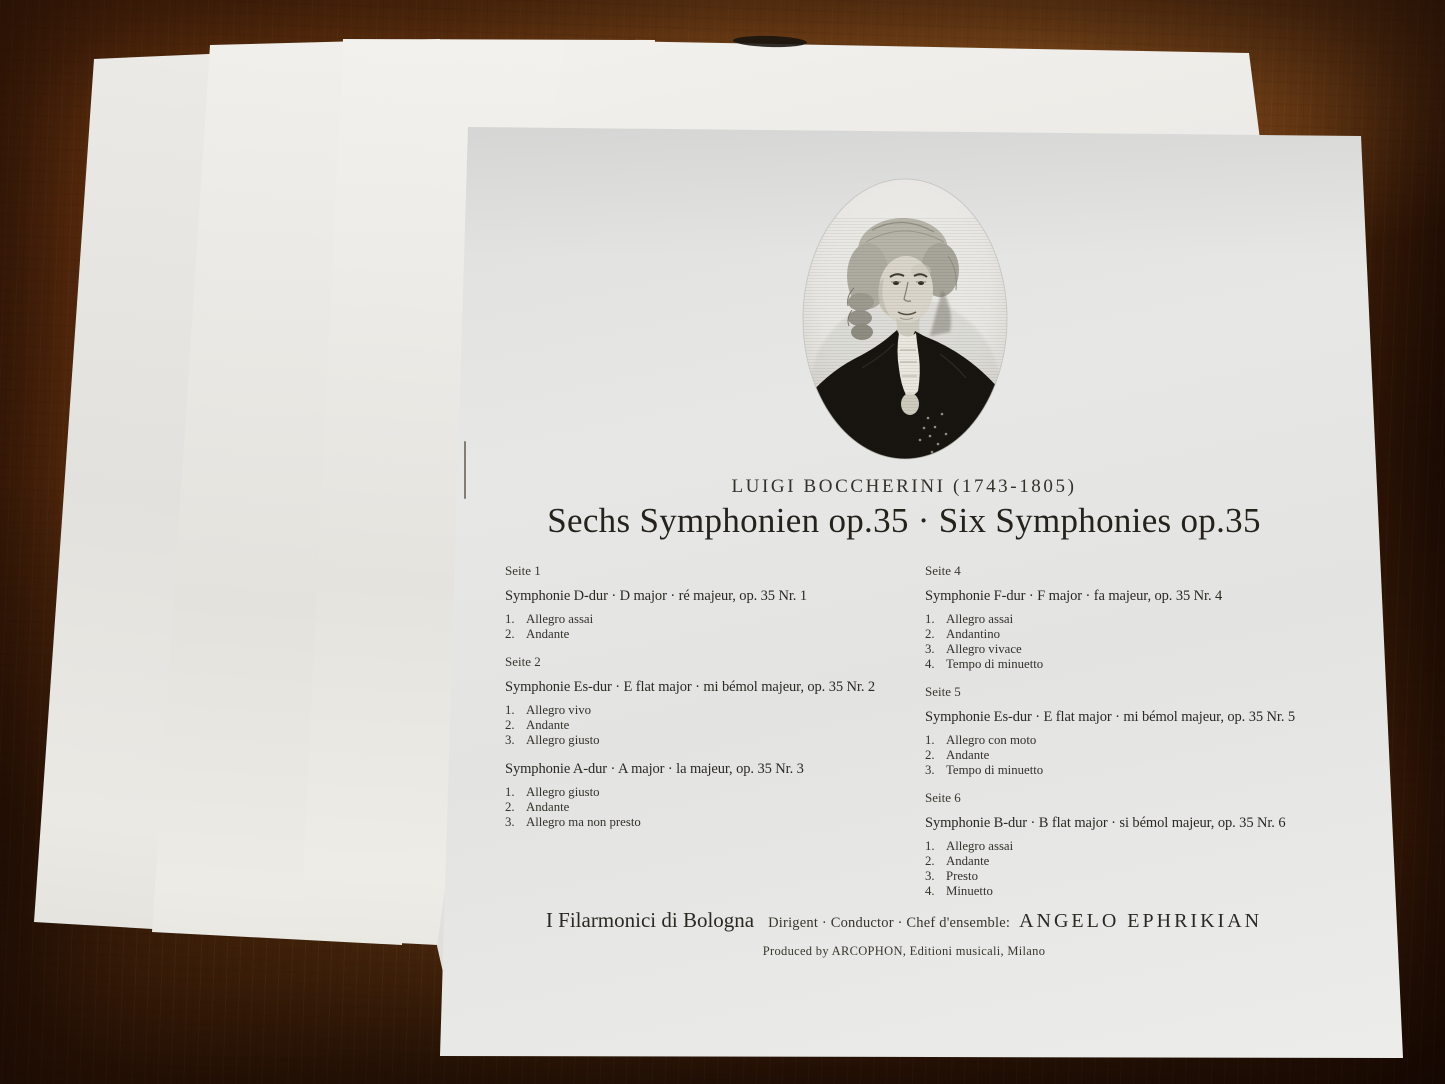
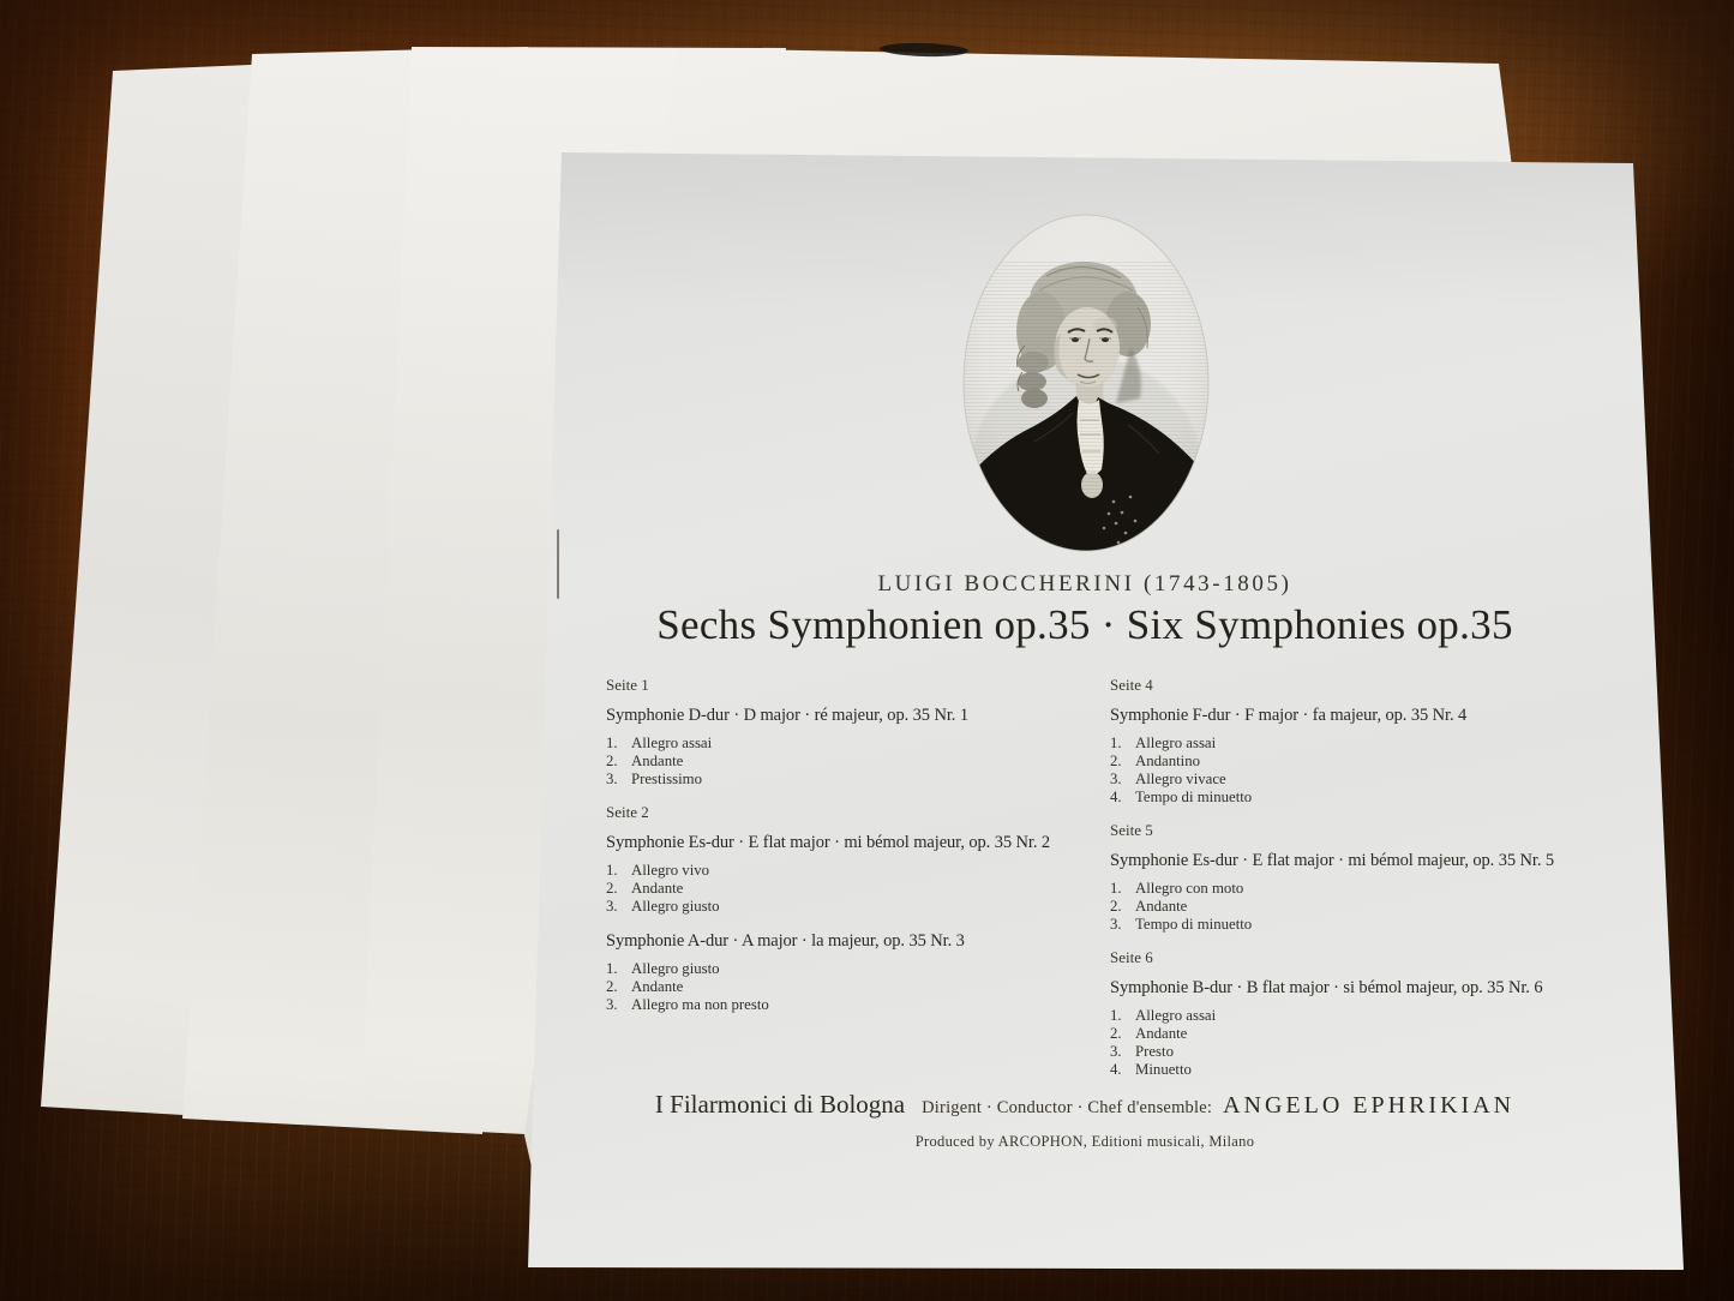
  LUIGI BOCCHERINI (1743-1805)
  Sechs Symphonien op.35 · Six Symphonies op.35
  Seite 1
  Symphonie D-dur · D major · ré majeur, op. 35 Nr. 1
  1. Allegro assai
  2. Andante
+ 3. Prestissimo
  Seite 2
  Symphonie Es-dur · E flat major · mi bémol majeur, op. 35 Nr. 2
  1. Allegro vivo
  2. Andante
  3. Allegro giusto
  Symphonie A-dur · A major · la majeur, op. 35 Nr. 3
  1. Allegro giusto
  2. Andante
  3. Allegro ma non presto
  Seite 4
  Symphonie F-dur · F major · fa majeur, op. 35 Nr. 4
  1. Allegro assai
  2. Andantino
  3. Allegro vivace
  4. Tempo di minuetto
  Seite 5
  Symphonie Es-dur · E flat major · mi bémol majeur, op. 35 Nr. 5
  1. Allegro con moto
  2. Andante
  3. Tempo di minuetto
  Seite 6
  Symphonie B-dur · B flat major · si bémol majeur, op. 35 Nr. 6
  1. Allegro assai
  2. Andante
  3. Presto
  4. Minuetto
  I Filarmonici di Bologna Dirigent · Conductor · Chef d'ensemble: ANGELO EPHRIKIAN
  Produced by ARCOPHON, Editioni musicali, Milano
